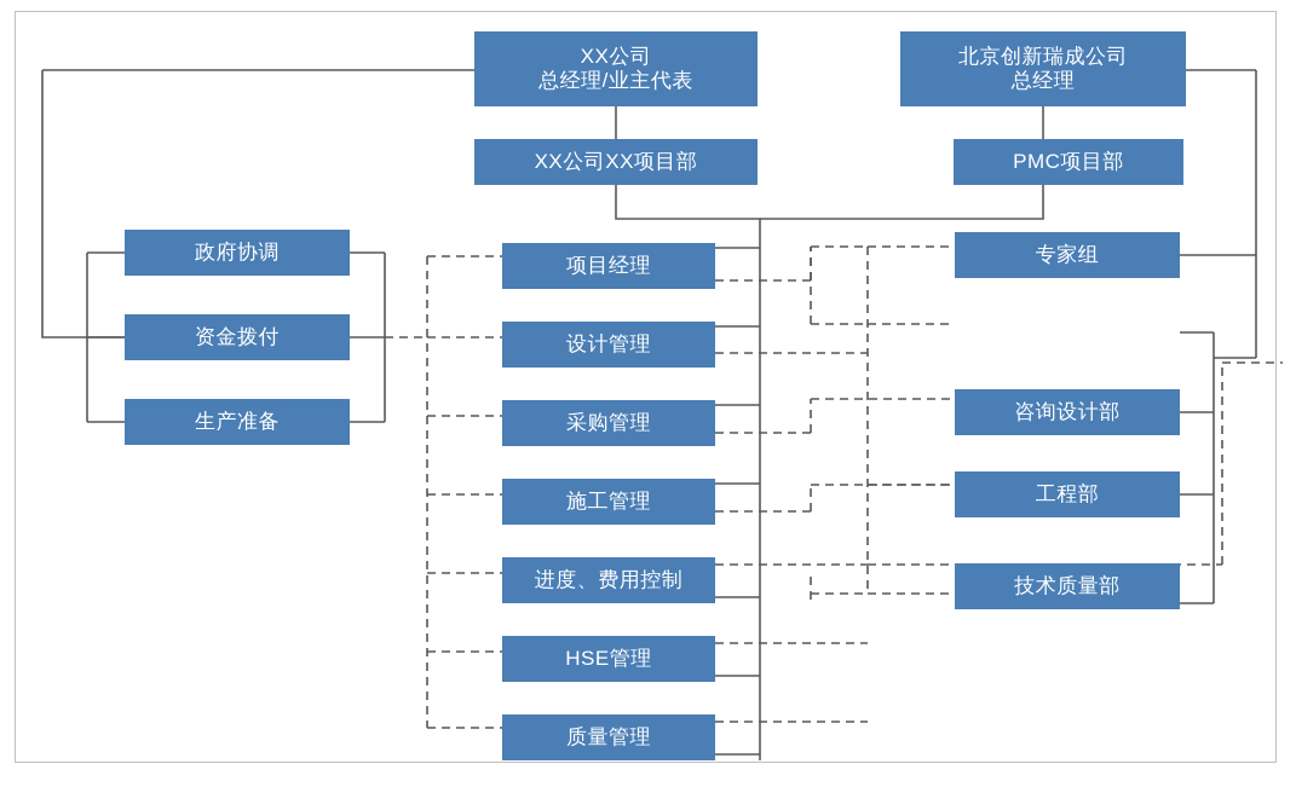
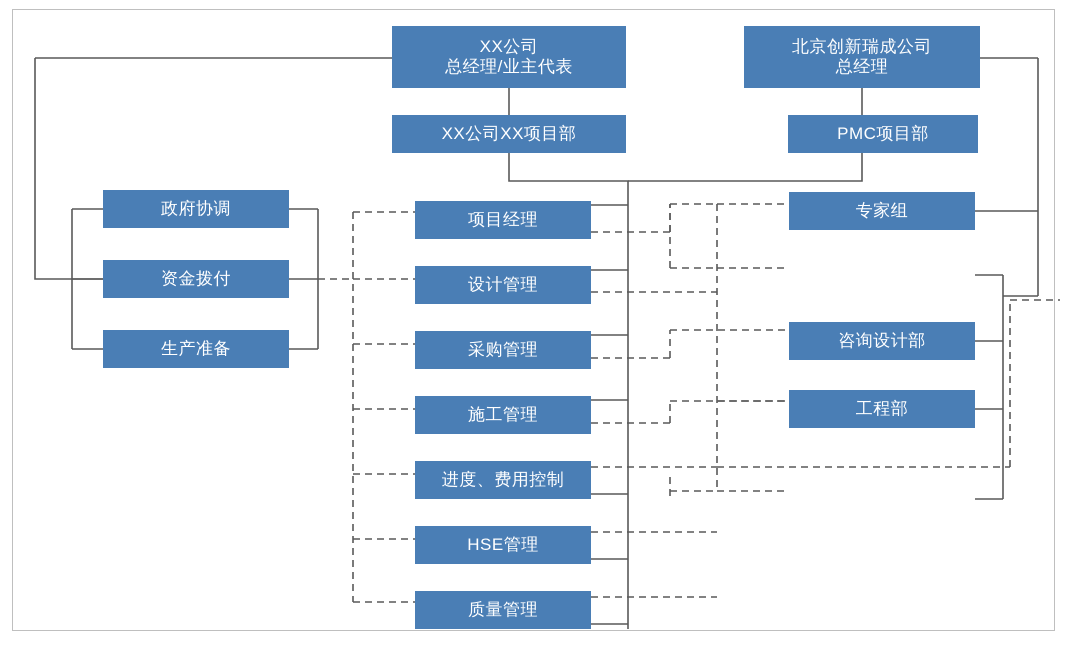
  XX公司
  总经理/业主代表
  XX公司XX项目部
  北京创新瑞成公司
  总经理
  PMC项目部
  政府协调
  资金拨付
  生产准备
  项目经理
  设计管理
  采购管理
  施工管理
  进度、费用控制
  HSE管理
  质量管理
  专家组
  咨询设计部
  工程部
- 技术质量部
